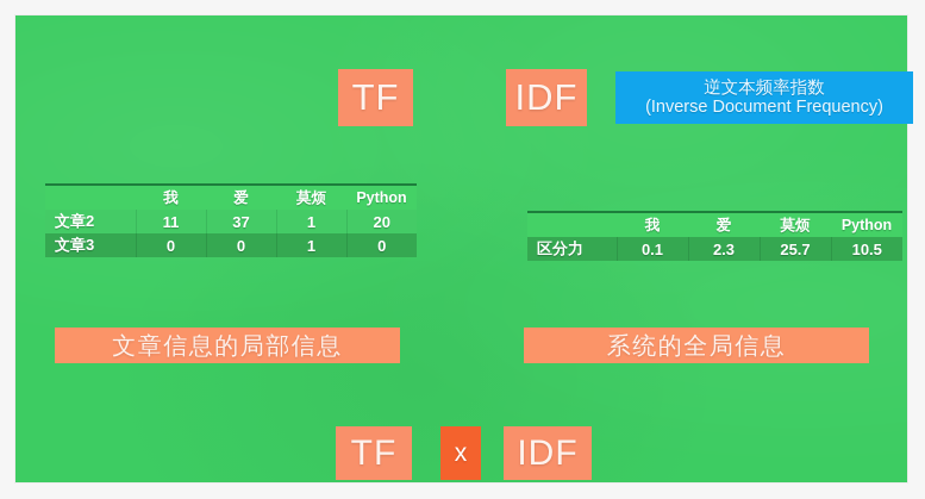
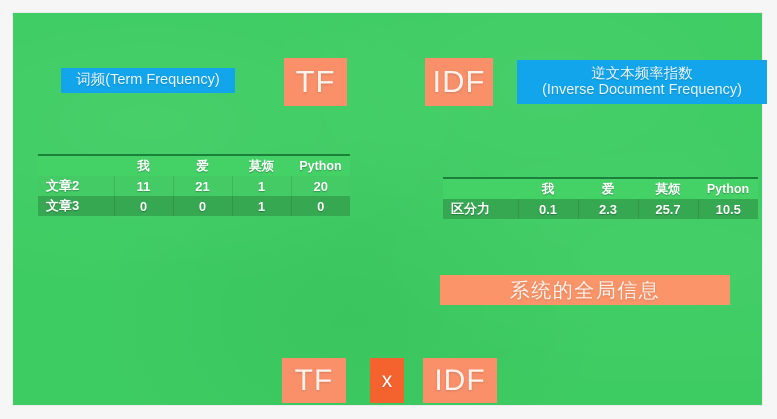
+ 词频(Term Frequency)
  TF
  IDF
  逆文本频率指数
  (Inverse Document Frequency)
  	我	爱	莫烦	Python
- 文章2	11	37	1	20
+ 文章2	11	21	1	20
  文章3	0	0	1	0
  	我	爱	莫烦	Python
  区分力	0.1	2.3	25.7	10.5
- 文章信息的局部信息
  系统的全局信息
  TF
  x
  IDF
